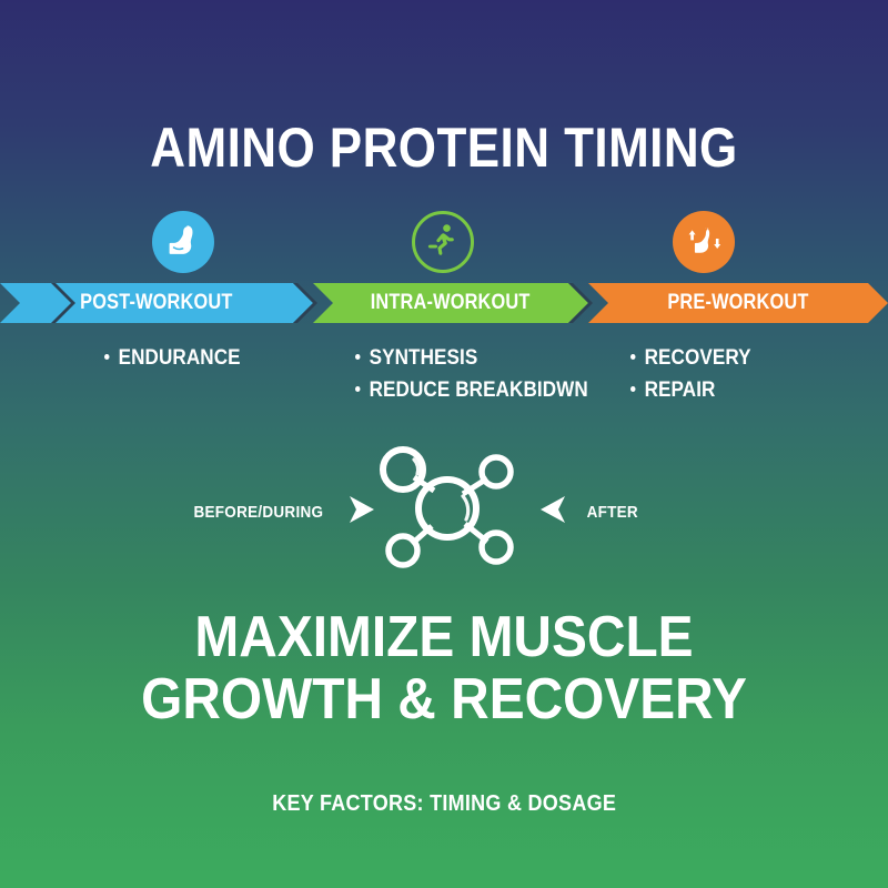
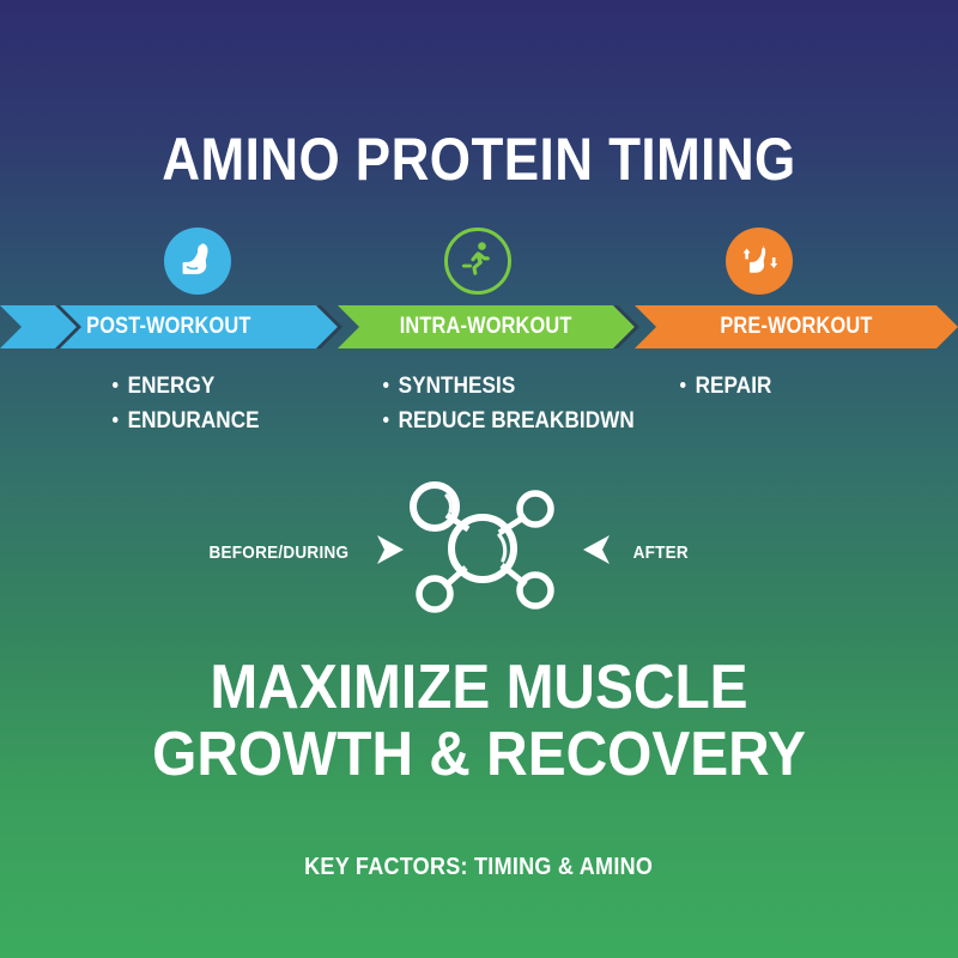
  AMINO PROTEIN TIMING
  POST-WORKOUT
  INTRA-WORKOUT
  PRE-WORKOUT
+ ENERGY
  ENDURANCE
  SYNTHESIS
  REDUCE BREAKBIDWN
- RECOVERY
  REPAIR
  BEFORE/DURING
  AFTER
  MAXIMIZE MUSCLE
  GROWTH & RECOVERY
- KEY FACTORS: TIMING & DOSAGE
+ KEY FACTORS: TIMING & AMINO
